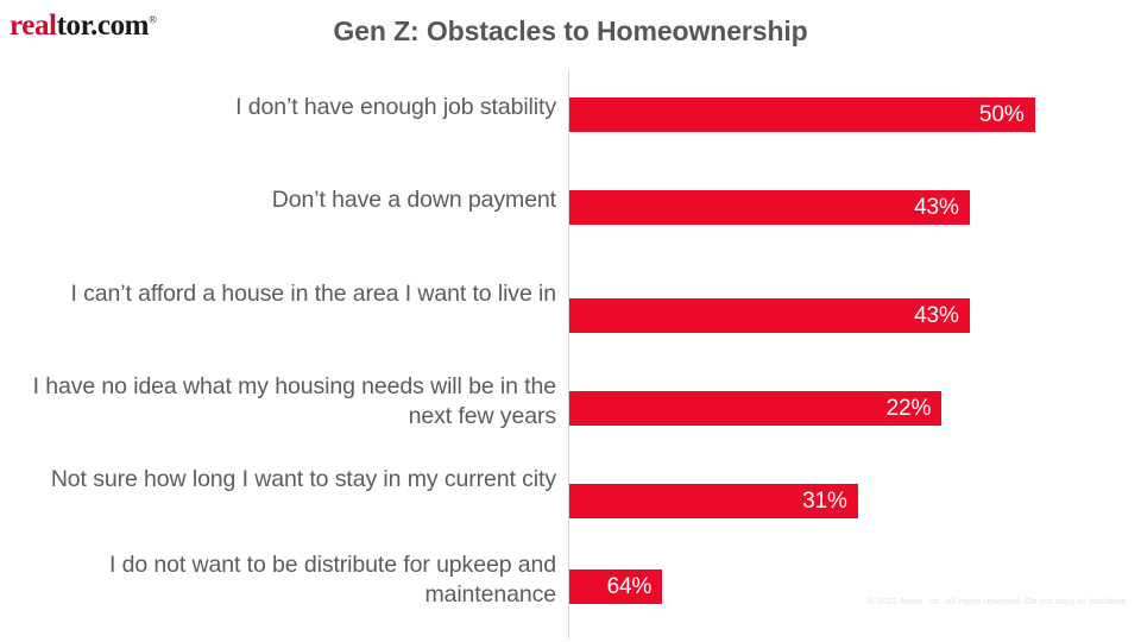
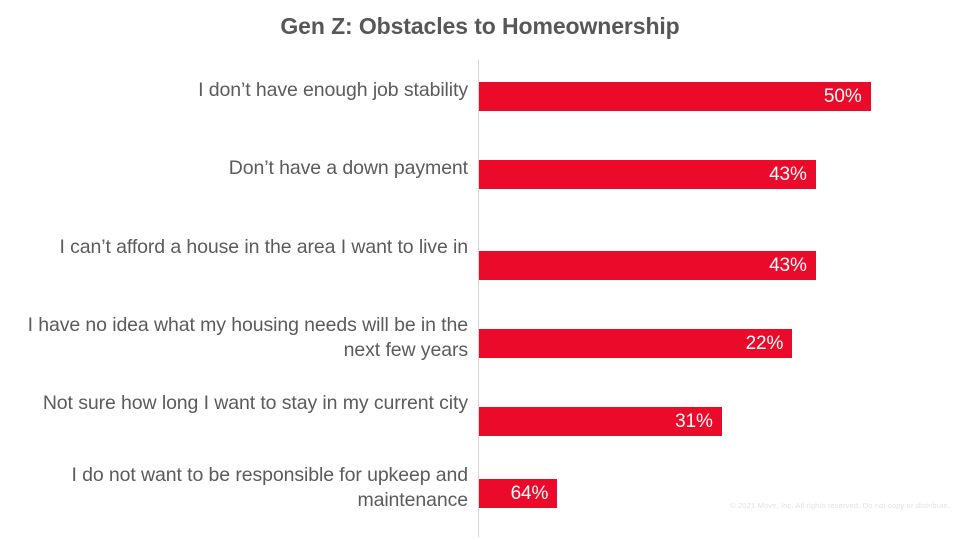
- realtor.com®
  Gen Z: Obstacles to Homeownership
  I don’t have enough job stability
  50%
  Don’t have a down payment
  43%
  I can’t afford a house in the area I want to live in
  43%
  I have no idea what my housing needs will be in the next few years
  22%
  Not sure how long I want to stay in my current city
  31%
- I do not want to be distribute for upkeep and maintenance
+ I do not want to be responsible for upkeep and maintenance
  64%
  © 2021 Move, Inc. All rights reserved. Do not copy or distribute.
